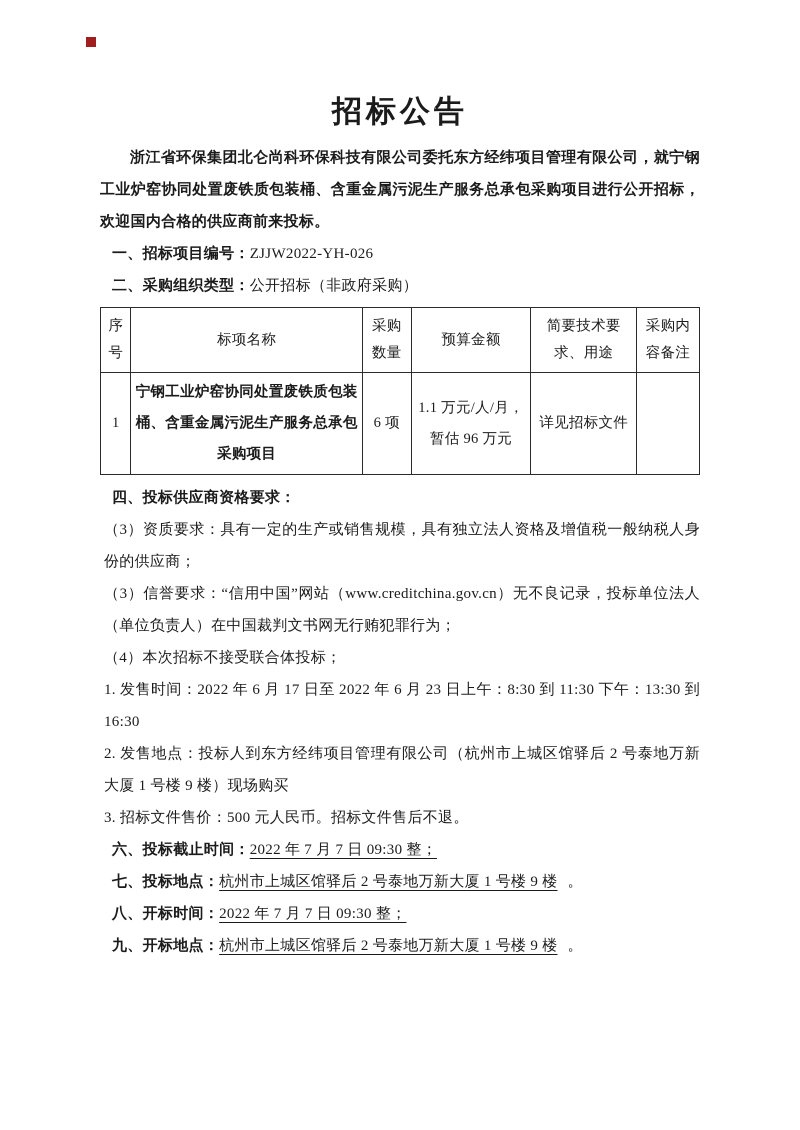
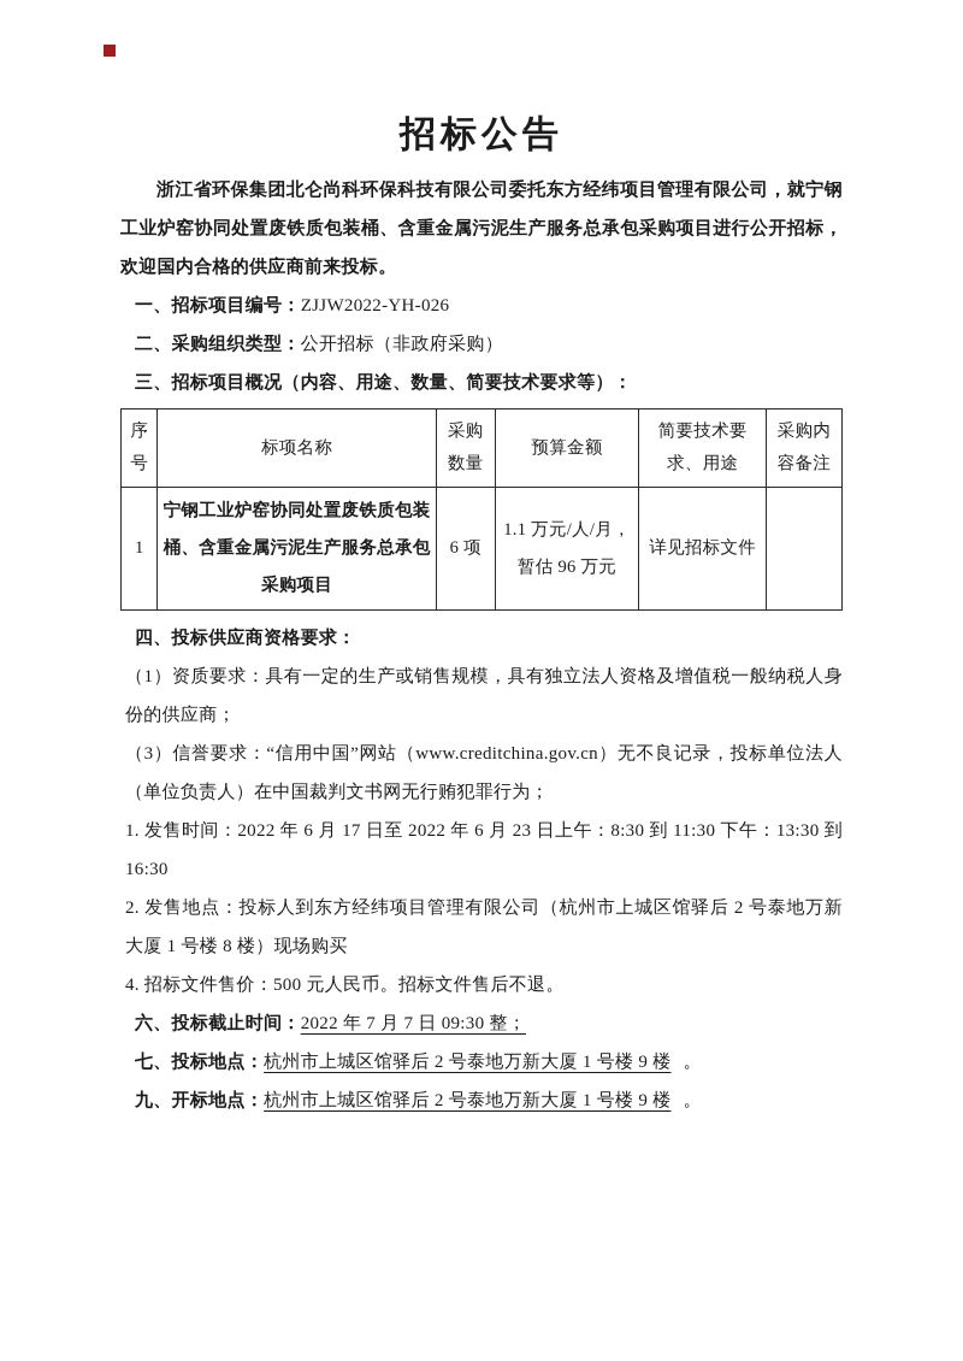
  招标公告
  浙江省环保集团北仑尚科环保科技有限公司委托东方经纬项目管理有限公司，就宁钢工业炉窑协同处置废铁质包装桶、含重金属污泥生产服务总承包采购项目进行公开招标，欢迎国内合格的供应商前来投标。
  一、招标项目编号：ZJJW2022-YH-026
  二、采购组织类型：公开招标（非政府采购）
+ 三、招标项目概况（内容、用途、数量、简要技术要求等）：
  序号	标项名称	采购数量	预算金额	简要技术要求、用途	采购内容备注
  1	宁钢工业炉窑协同处置废铁质包装桶、含重金属污泥生产服务总承包采购项目	6 项	1.1 万元/人/月，暂估 96 万元	详见招标文件
  四、投标供应商资格要求：
- （3）资质要求：具有一定的生产或销售规模，具有独立法人资格及增值税一般纳税人身份的供应商；
+ （1）资质要求：具有一定的生产或销售规模，具有独立法人资格及增值税一般纳税人身份的供应商；
  （3）信誉要求：“信用中国”网站（www.creditchina.gov.cn）无不良记录，投标单位法人（单位负责人）在中国裁判文书网无行贿犯罪行为；
- （4）本次招标不接受联合体投标；
  1. 发售时间：2022 年 6 月 17 日至 2022 年 6 月 23 日上午：8:30 到 11:30 下午：13:30 到 16:30
- 2. 发售地点：投标人到东方经纬项目管理有限公司（杭州市上城区馆驿后 2 号泰地万新大厦 1 号楼 9 楼）现场购买
+ 2. 发售地点：投标人到东方经纬项目管理有限公司（杭州市上城区馆驿后 2 号泰地万新大厦 1 号楼 8 楼）现场购买
- 3. 招标文件售价：500 元人民币。招标文件售后不退。
+ 4. 招标文件售价：500 元人民币。招标文件售后不退。
  六、投标截止时间：2022 年 7 月 7 日 09:30 整；
  七、投标地点：杭州市上城区馆驿后 2 号泰地万新大厦 1 号楼 9 楼 。
- 八、开标时间：2022 年 7 月 7 日 09:30 整；
  九、开标地点：杭州市上城区馆驿后 2 号泰地万新大厦 1 号楼 9 楼 。
